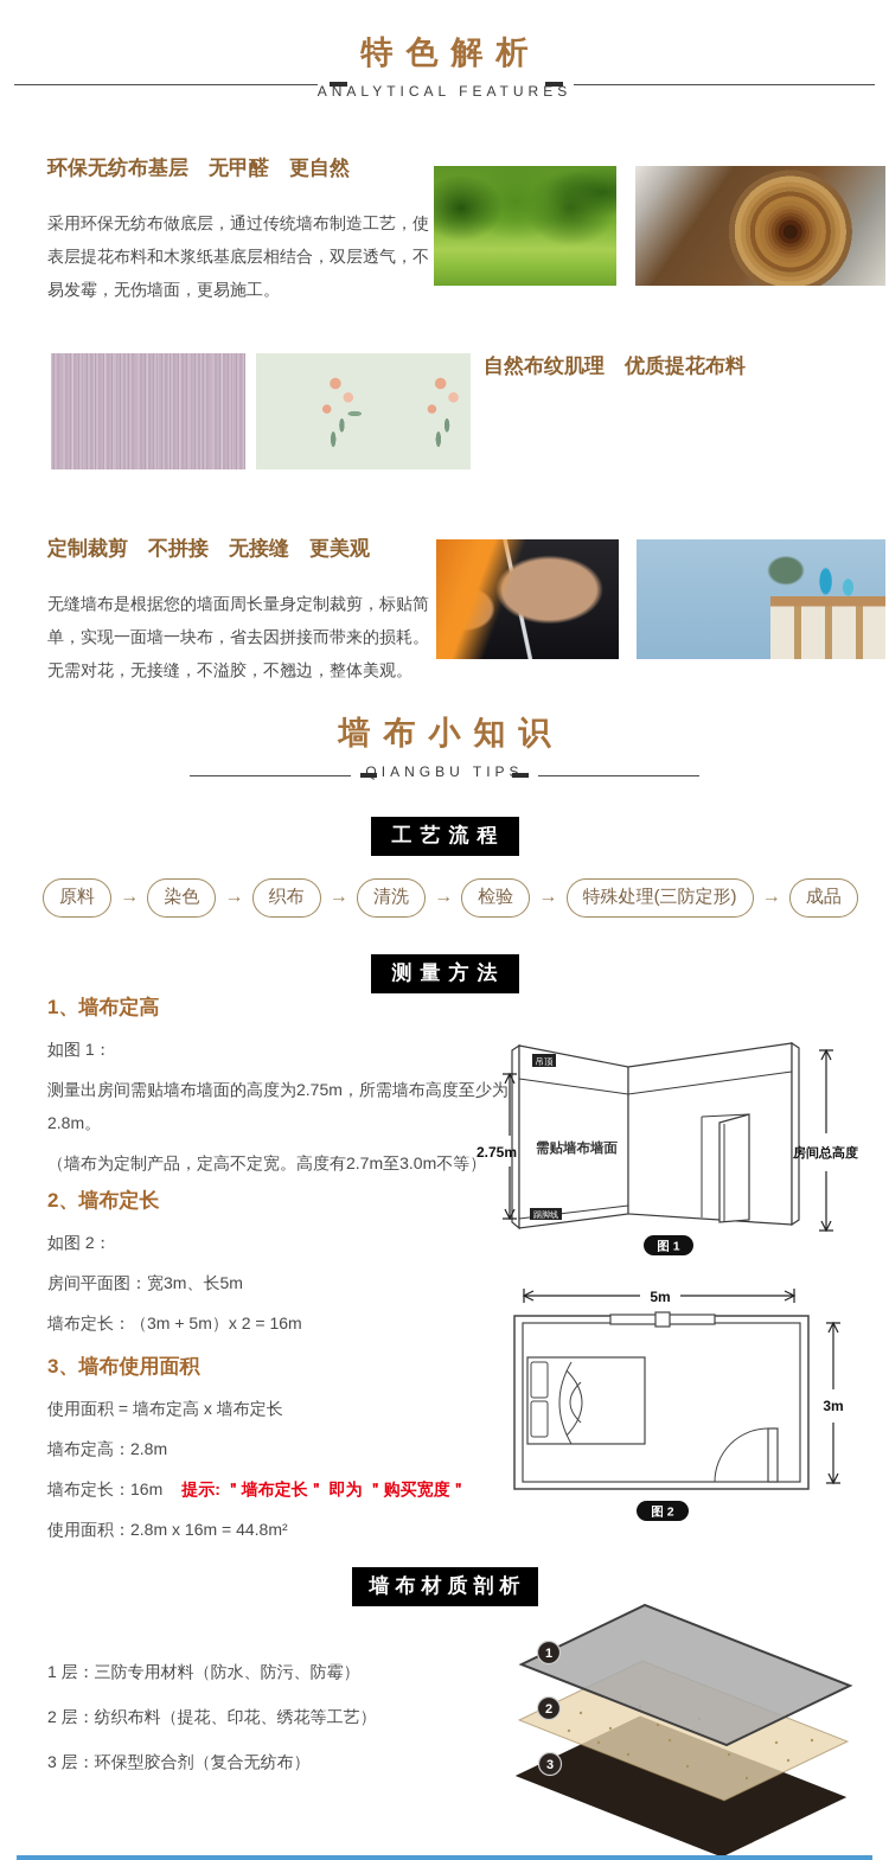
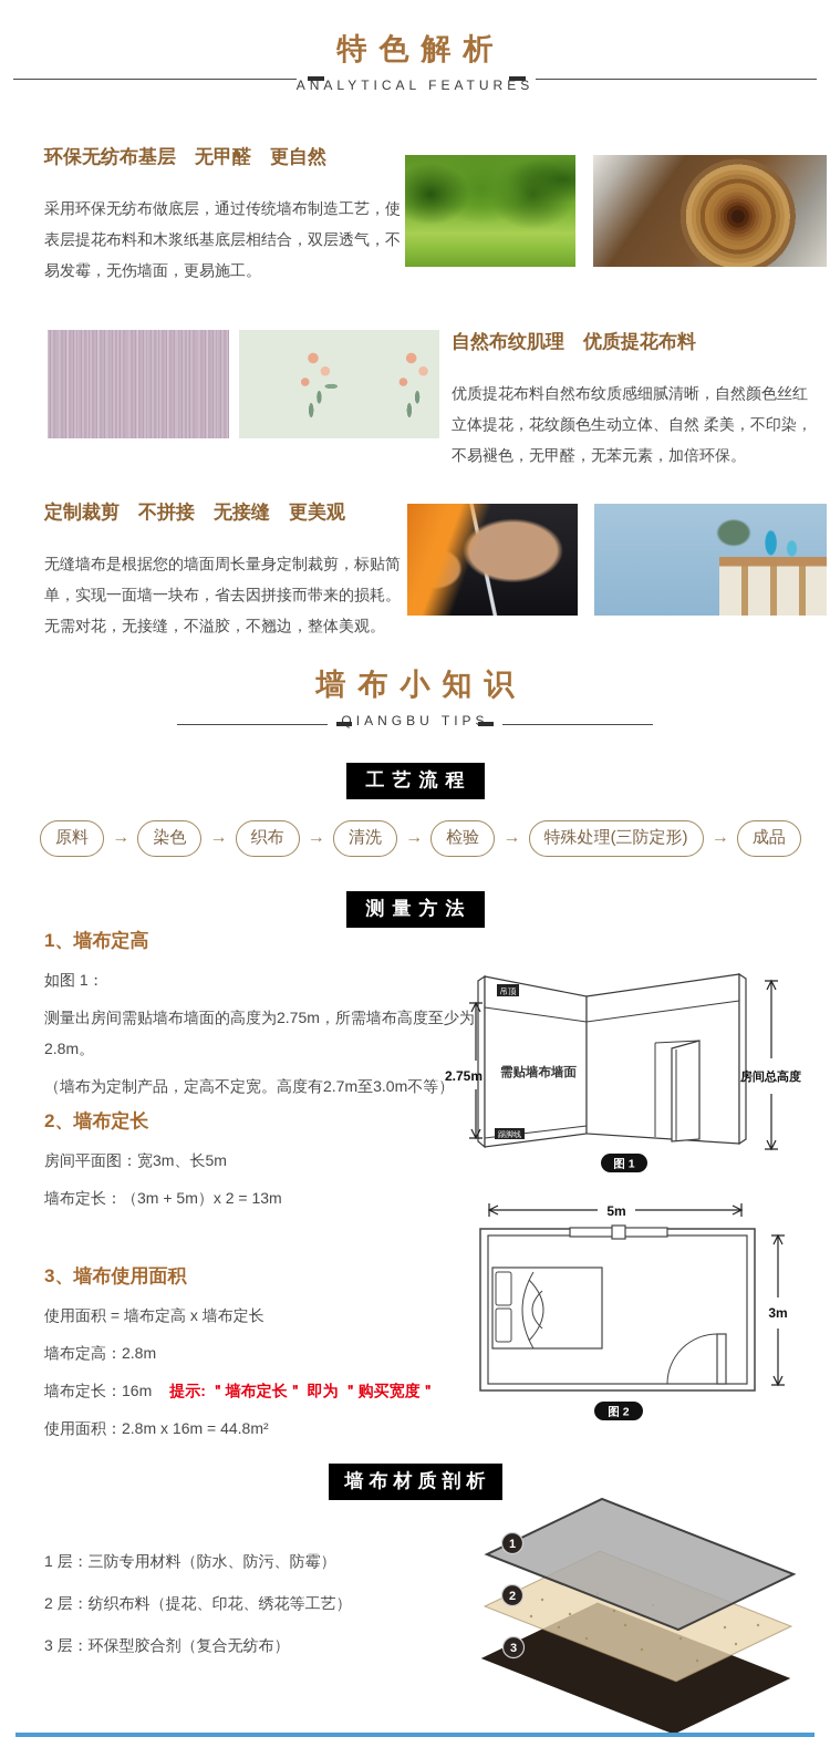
  特色解析
  ANALYTICAL FEATURES
  环保无纺布基层 无甲醛 更自然
  采用环保无纺布做底层，通过传统墙布制造工艺，使表层提花布料和木浆纸基底层相结合，双层透气，不易发霉，无伤墙面，更易施工。
  自然布纹肌理 优质提花布料
+ 优质提花布料自然布纹质感细腻清晰，自然颜色丝红立体提花，花纹颜色生动立体、自然 柔美，不印染，不易褪色，无甲醛，无苯元素，加倍环保。
  定制裁剪 不拼接 无接缝 更美观
  无缝墙布是根据您的墙面周长量身定制裁剪，标贴简单，实现一面墙一块布，省去因拼接而带来的损耗。无需对花，无接缝，不溢胶，不翘边，整体美观。
  墙布小知识
  QIANGBU TIPS
  工艺流程
  原料
  →
  染色
  →
  织布
  →
  清洗
  →
  检验
  →
  特殊处理(三防定形)
  →
  成品
  测量方法
  1、墙布定高
  如图 1：
  测量出房间需贴墙布墙面的高度为2.75m，所需墙布高度至少为2.8m。
  （墙布为定制产品，定高不定宽。高度有2.7m至3.0m不等）
  吊顶
  需贴墙布墙面
  2.75m
  房间总高度
  图 1
  2、墙布定长
- 如图 2：
  房间平面图：宽3m、长5m
- 墙布定长：（3m + 5m）x 2 = 16m
+ 墙布定长：（3m + 5m）x 2 = 13m
  5m
  3m
  图 2
  3、墙布使用面积
  使用面积 = 墙布定高 x 墙布定长
  墙布定高：2.8m
  墙布定长：16m 提示: ＂墙布定长＂ 即为 ＂购买宽度＂
  使用面积：2.8m x 16m = 44.8m²
  墙布材质剖析
  1 层：三防专用材料（防水、防污、防霉）
  2 层：纺织布料（提花、印花、绣花等工艺）
  3 层：环保型胶合剂（复合无纺布）
  1
  2
  3
